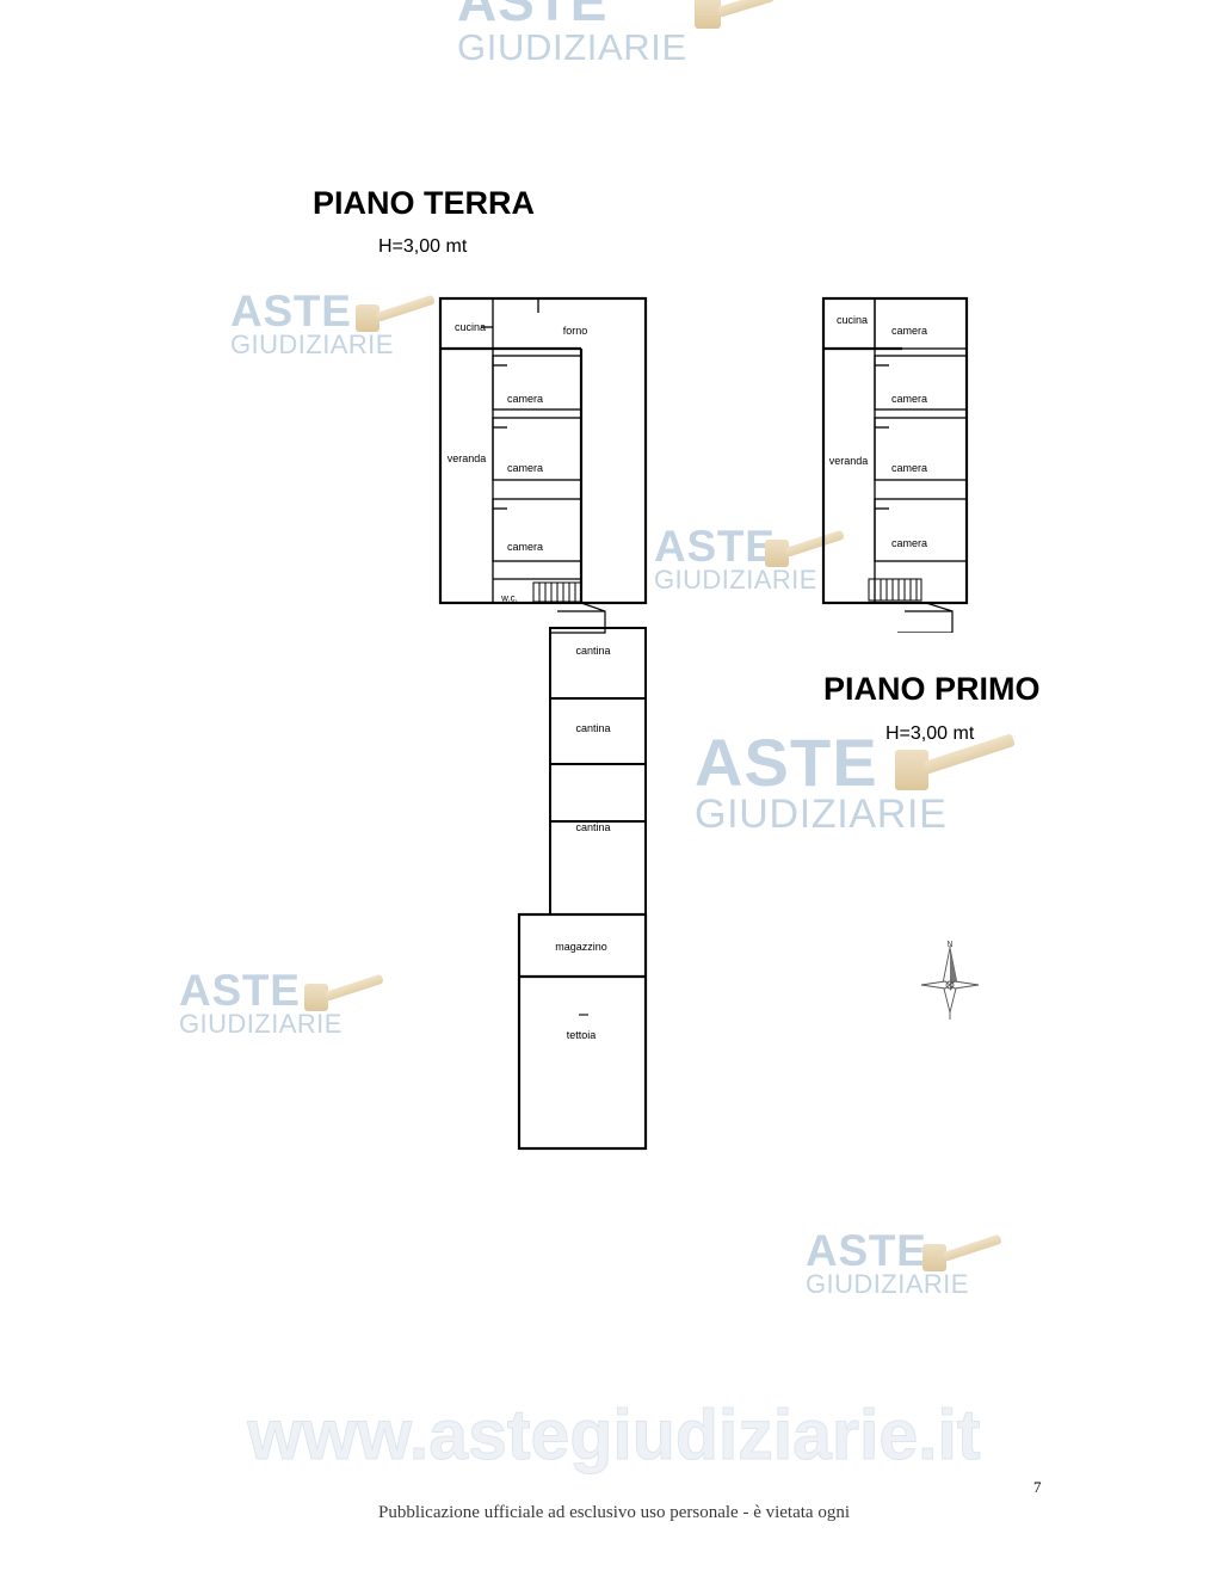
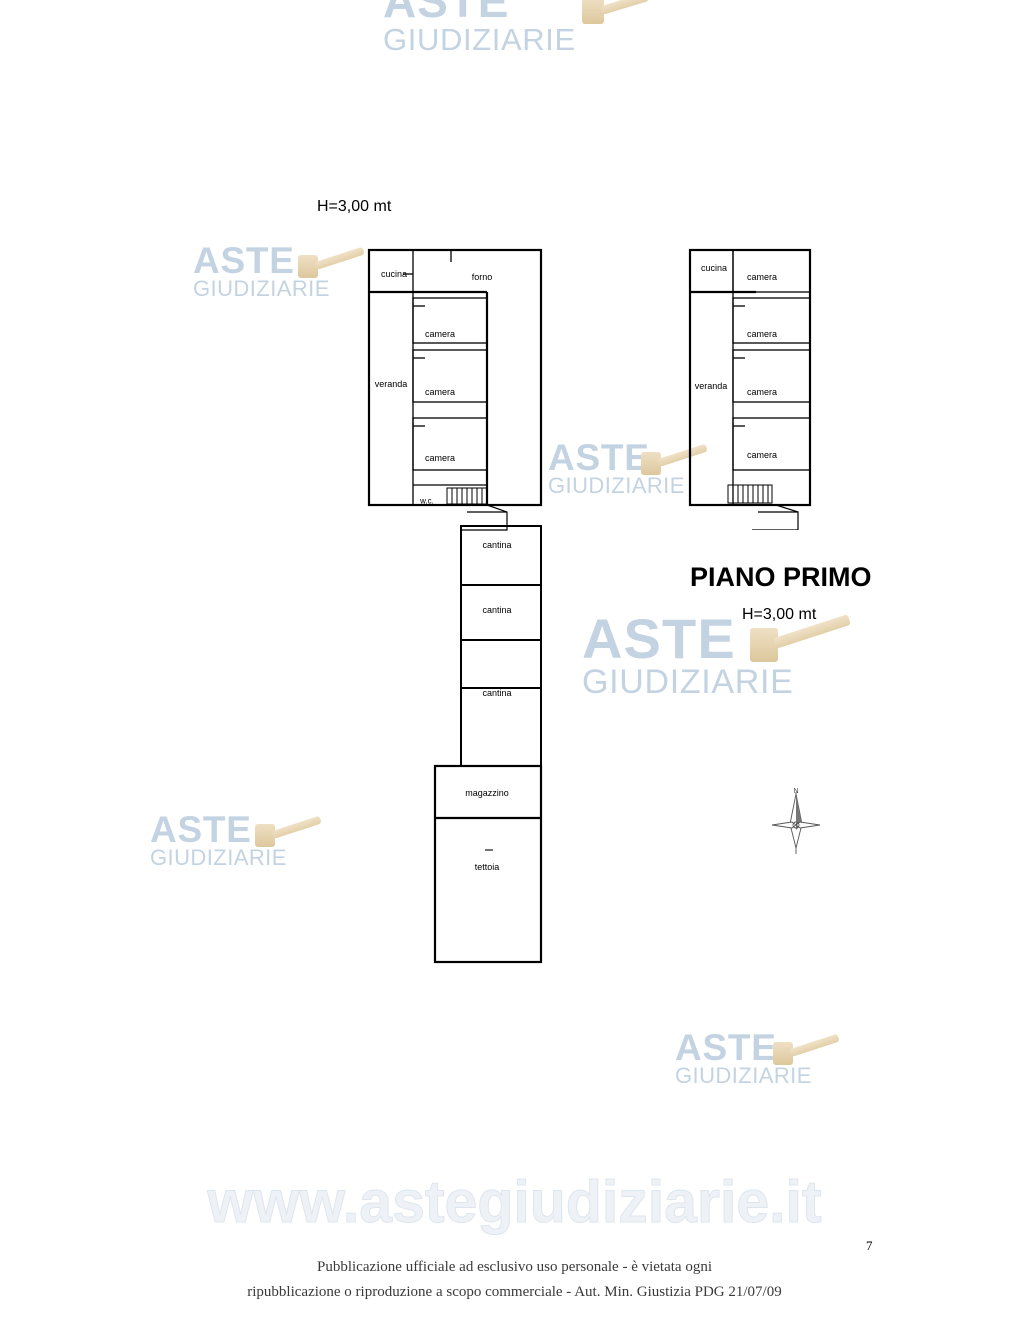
  ASTE
  GIUDIZIARIE
- PIANO TERRA
  H=3,00 mt
  PIANO PRIMO
  H=3,00 mt
  ASTE
  GIUDIZIARIE
  ASTE
  GIUDIZIARIE
  ASTE
  GIUDIZIARIE
  ASTE
  GIUDIZIARIE
  ASTE
  GIUDIZIARIE
  cucina
  forno
  camera
  veranda
  camera
  camera
  w.c.
  cantina
  cantina
  cantina
  magazzino
  tettoia
  cucina
  camera
  camera
  veranda
  camera
  camera
  www.astegiudiziarie.it
  Pubblicazione ufficiale ad esclusivo uso personale - è vietata ogni
+ ripubblicazione o riproduzione a scopo commerciale - Aut. Min. Giustizia PDG 21/07/09
  7
